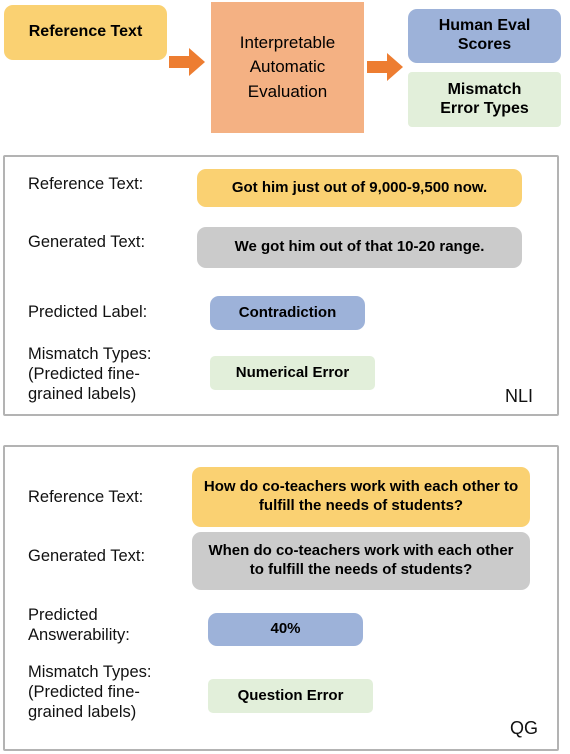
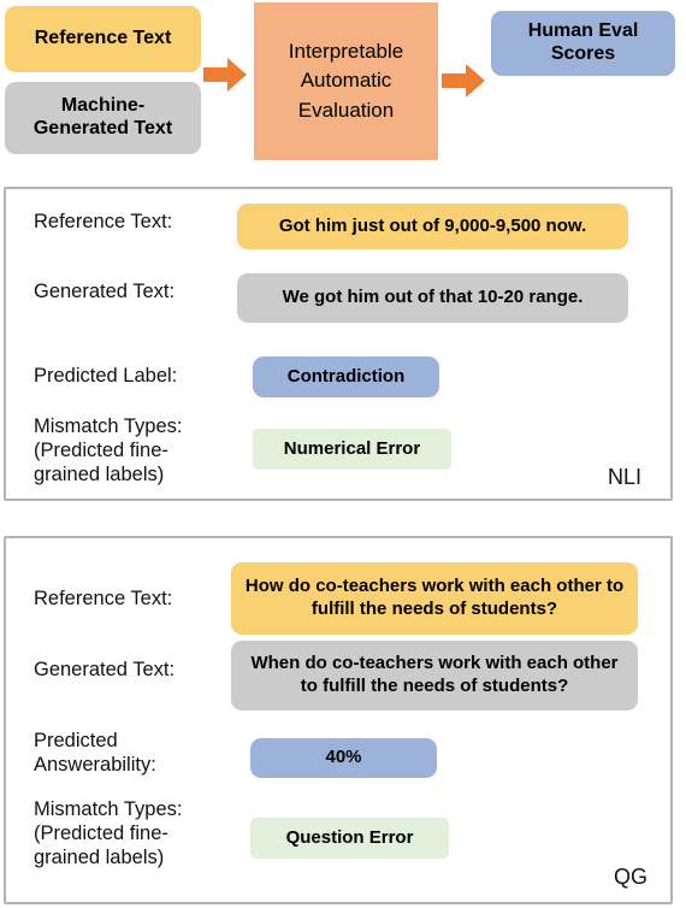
  Reference Text
+ Machine-
+ Generated Text
  Interpretable
  Automatic
  Evaluation
  Human Eval
  Scores
- Mismatch
- Error Types
  Reference Text:
  Got him just out of 9,000-9,500 now.
  Generated Text:
  We got him out of that 10-20 range.
  Predicted Label:
  Contradiction
  Mismatch Types:
  (Predicted fine-
  grained labels)
  Numerical Error
  NLI
  Reference Text:
  How do co-teachers work with each other to fulfill the needs of students?
  Generated Text:
  When do co-teachers work with each other to fulfill the needs of students?
  Predicted
  Answerability:
  40%
  Mismatch Types:
  (Predicted fine-
  grained labels)
  Question Error
  QG
